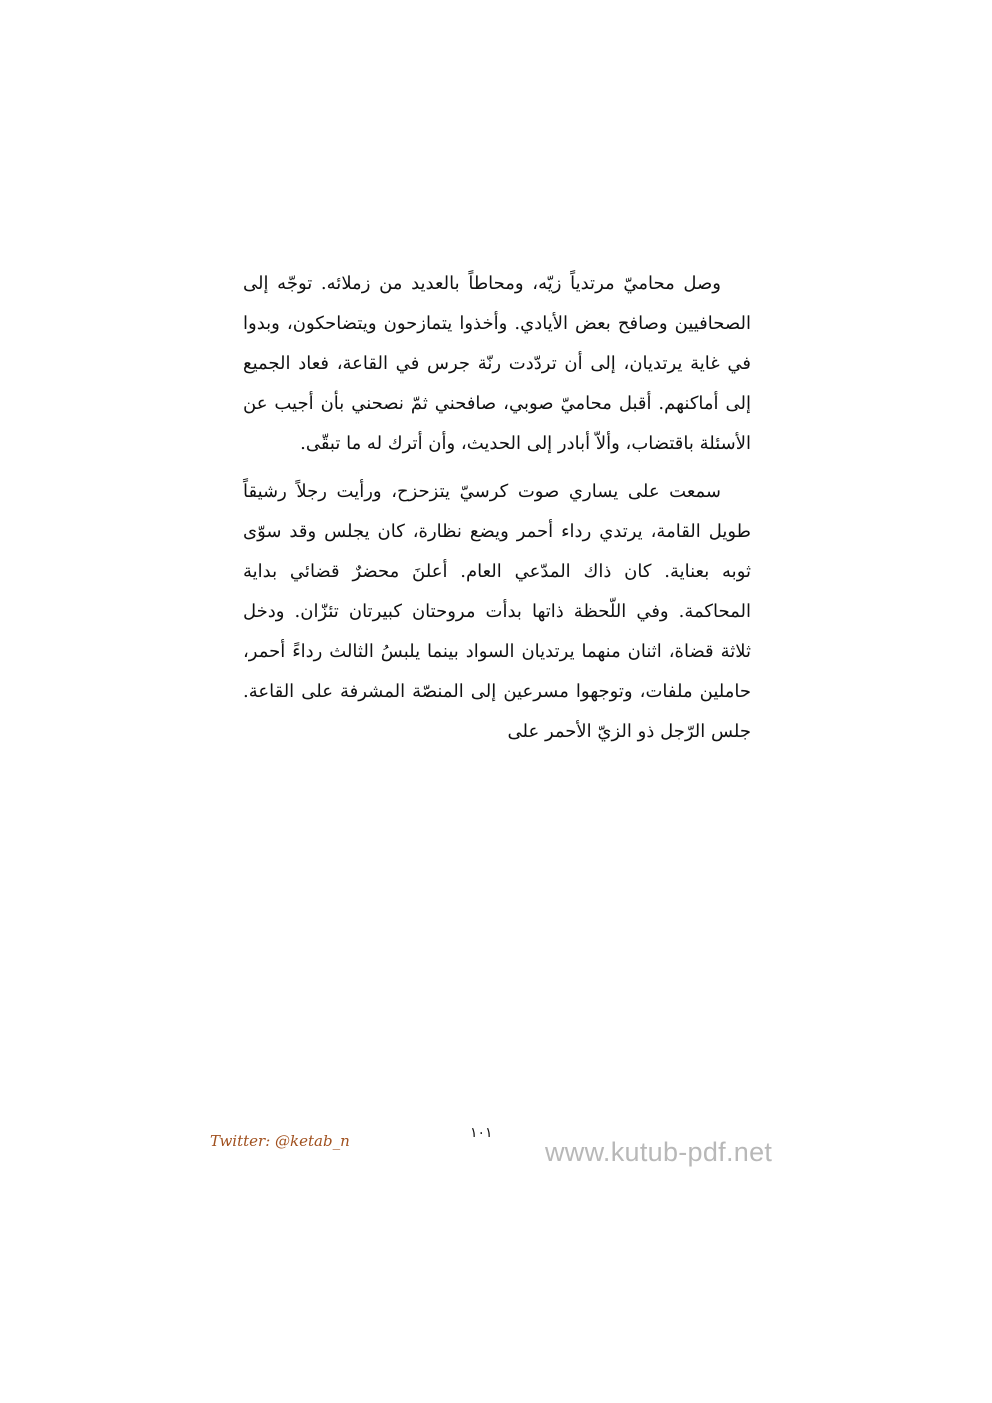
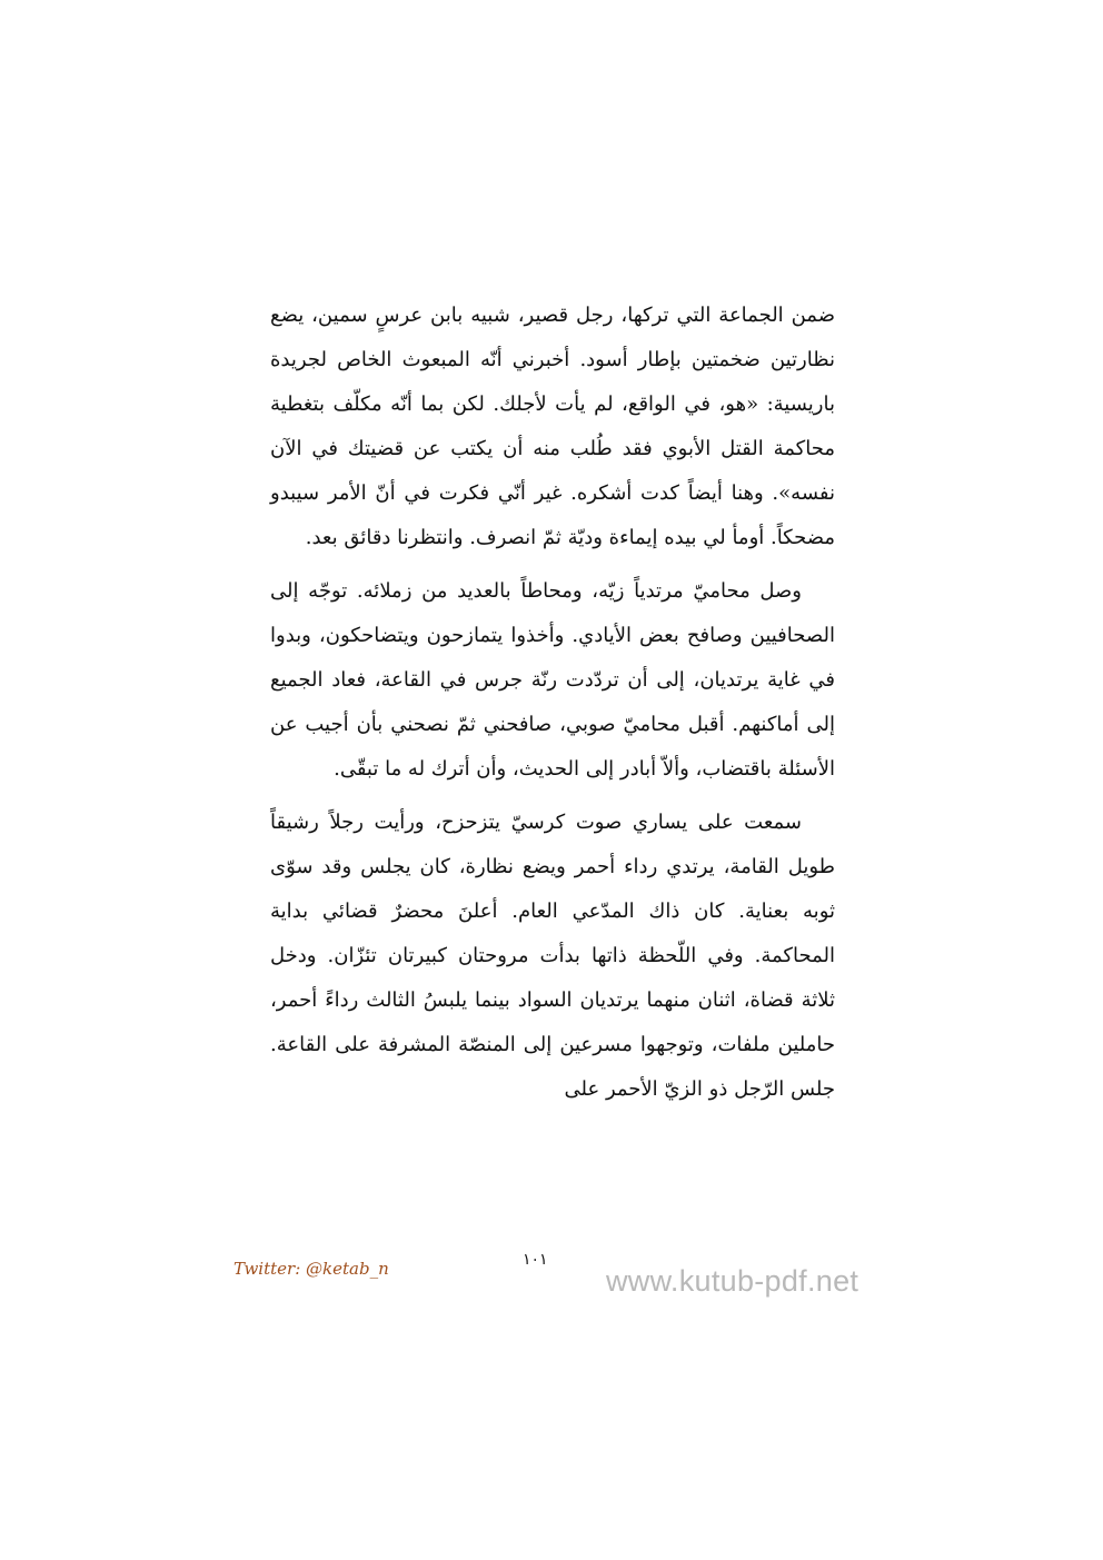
+ ضمن الجماعة التي تركها، رجل قصير، شبيه بابن عرسٍ سمين، يضع نظارتين ضخمتين بإطار أسود. أخبرني أنّه المبعوث الخاص لجريدة باريسية: «هو، في الواقع، لم يأت لأجلك. لكن بما أنّه مكلّف بتغطية محاكمة القتل الأبوي فقد طُلب منه أن يكتب عن قضيتك في الآن نفسه». وهنا أيضاً كدت أشكره. غير أنّي فكرت في أنّ الأمر سيبدو مضحكاً. أومأ لي بيده إيماءة وديّة ثمّ انصرف. وانتظرنا دقائق بعد.
  وصل محاميّ مرتدياً زيّه، ومحاطاً بالعديد من زملائه. توجّه إلى الصحافيين وصافح بعض الأيادي. وأخذوا يتمازحون ويتضاحكون، وبدوا في غاية يرتديان، إلى أن تردّدت رنّة جرس في القاعة، فعاد الجميع إلى أماكنهم. أقبل محاميّ صوبي، صافحني ثمّ نصحني بأن أجيب عن الأسئلة باقتضاب، وألاّ أبادر إلى الحديث، وأن أترك له ما تبقّى.
  سمعت على يساري صوت كرسيّ يتزحزح، ورأيت رجلاً رشيقاً طويل القامة، يرتدي رداء أحمر ويضع نظارة، كان يجلس وقد سوّى ثوبه بعناية. كان ذاك المدّعي العام. أعلنَ محضرٌ قضائي بداية المحاكمة. وفي اللّحظة ذاتها بدأت مروحتان كبيرتان تئزّان. ودخل ثلاثة قضاة، اثنان منهما يرتديان السواد بينما يلبسُ الثالث رداءً أحمر، حاملين ملفات، وتوجهوا مسرعين إلى المنصّة المشرفة على القاعة. جلس الرّجل ذو الزيّ الأحمر على
  ١٠١
  Twitter: @ketab_n
  www.kutub-pdf.net
